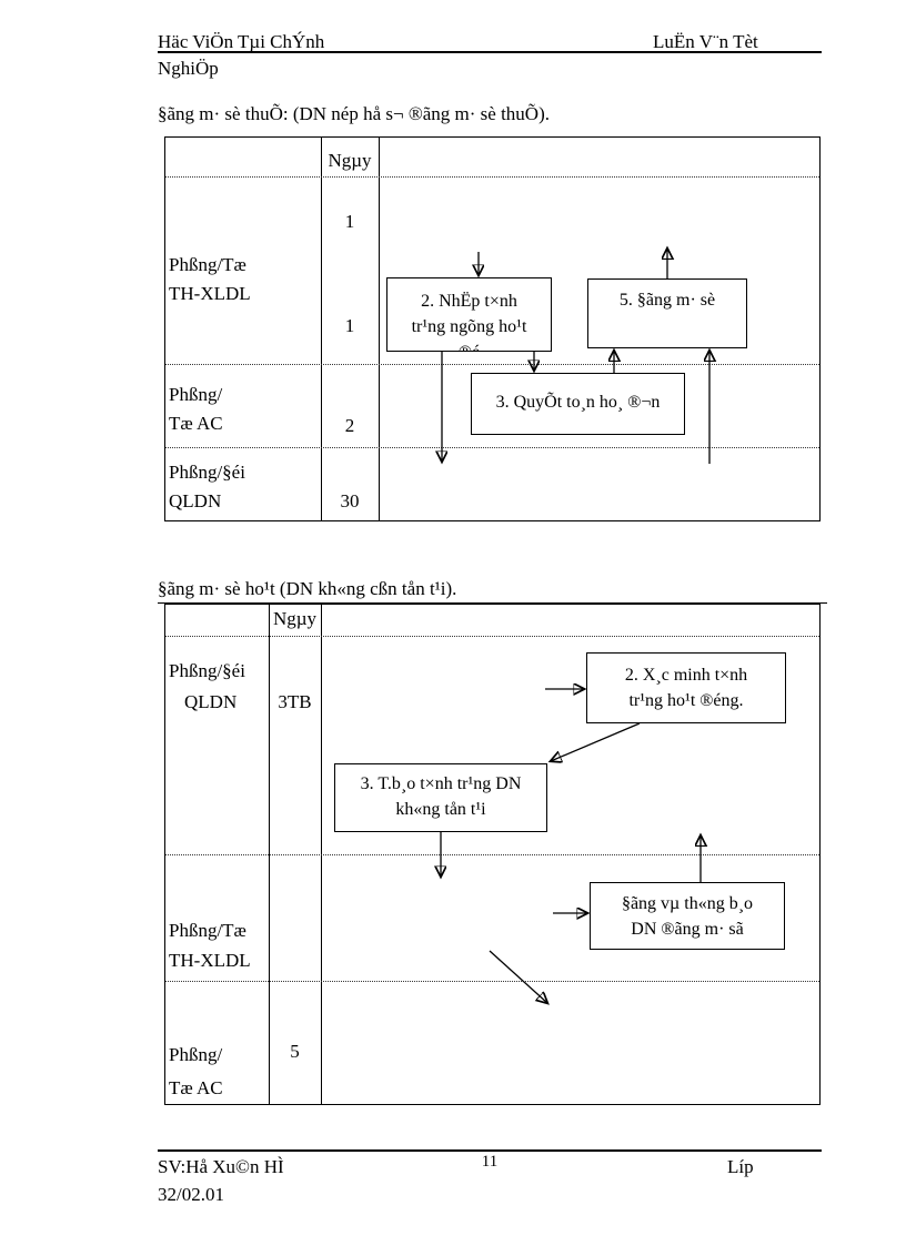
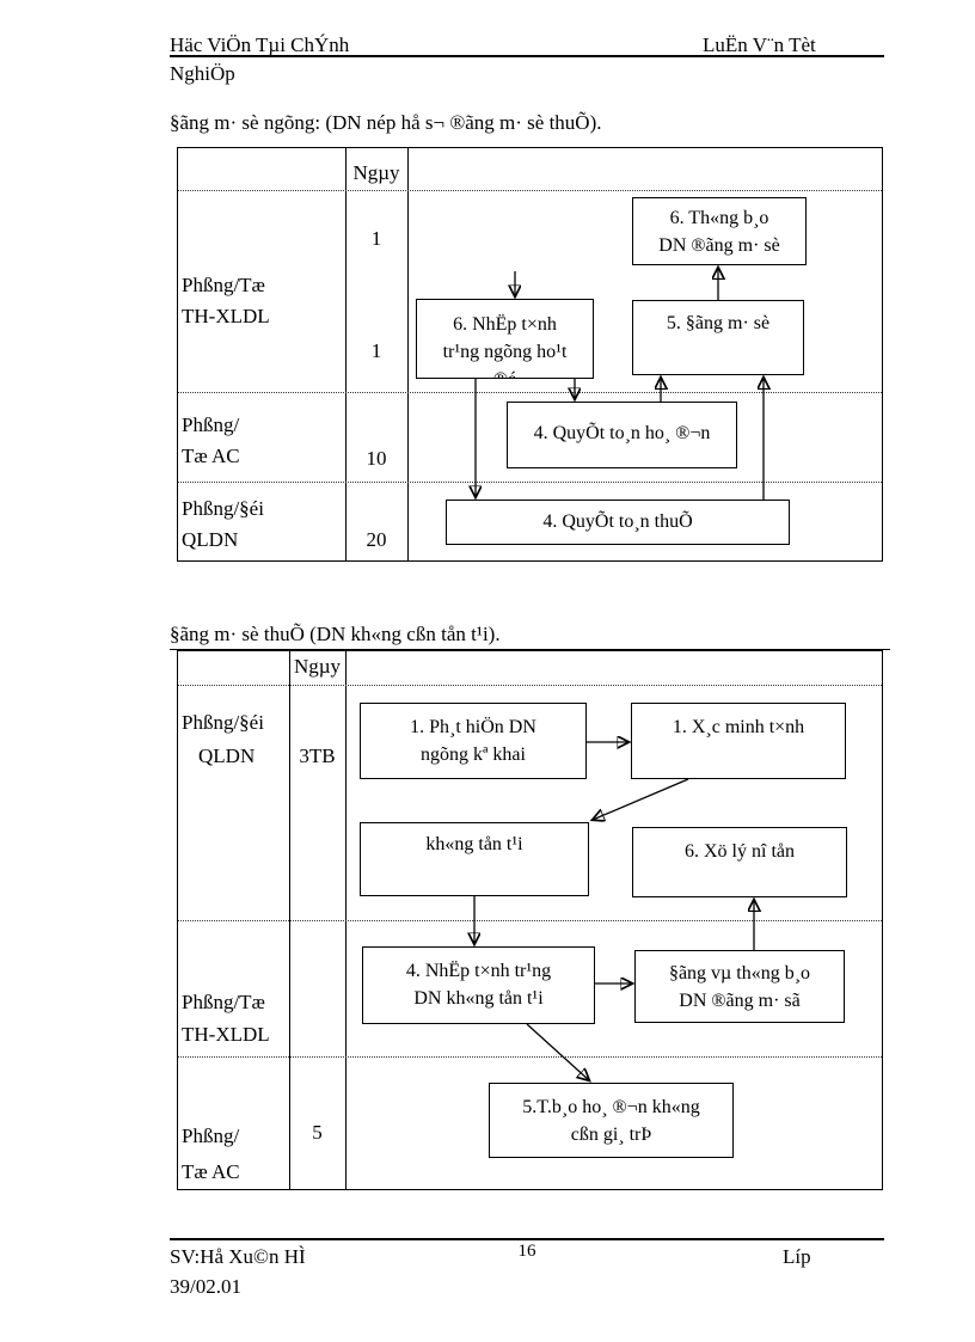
  Häc ViÖn Tµi ChÝnh
  LuËn V¨n Tèt
  NghiÖp
- §ãng m· sè thuÕ: (DN nép hå s¬ ®ãng m· sè thuÕ).
+ §ãng m· sè ngõng: (DN nép hå s¬ ®ãng m· sè thuÕ).
  Ngµy
  Phßng/Tæ
  TH-XLDL
  Phßng/
  Tæ AC
  Phßng/§éi
  QLDN
  1
  1
- 2
+ 10
- 30
+ 20
+ 6. Th«ng b¸o
+ DN ®ãng m· sè
- 2. NhËp t×nh
+ 6. NhËp t×nh
  tr¹ng ngõng ho¹t
  5. §ãng m· sè
- 3. QuyÕt to¸n ho¸ ®¬n
+ 4. QuyÕt to¸n ho¸ ®¬n
+ 4. QuyÕt to¸n thuÕ
- §ãng m· sè ho¹t (DN kh«ng cßn tån t¹i).
+ §ãng m· sè thuÕ (DN kh«ng cßn tån t¹i).
  Ngµy
  Phßng/§éi
  QLDN
  Phßng/Tæ
  TH-XLDL
  Phßng/
  Tæ AC
  3TB
  5
+ 1. Ph¸t hiÖn DN
+ ngõng kª khai
- 2. X¸c minh t×nh
+ 1. X¸c minh t×nh
- tr¹ng ho¹t ®éng.
- 3. T.b¸o t×nh tr¹ng DN
  kh«ng tån t¹i
+ 6. Xö lý nî tån
+ 4. NhËp t×nh tr¹ng
+ DN kh«ng tån t¹i
  §ãng vµ th«ng b¸o
  DN ®ãng m· sã
+ 5.T.b¸o ho¸ ®¬n kh«ng
+ cßn gi¸ trÞ
  SV:Hå Xu©n HÌ
- 32/02.01
+ 39/02.01
- 11
+ 16
  Líp
